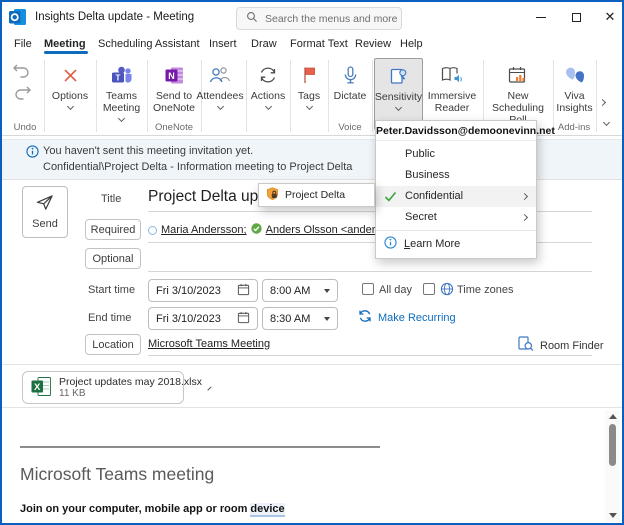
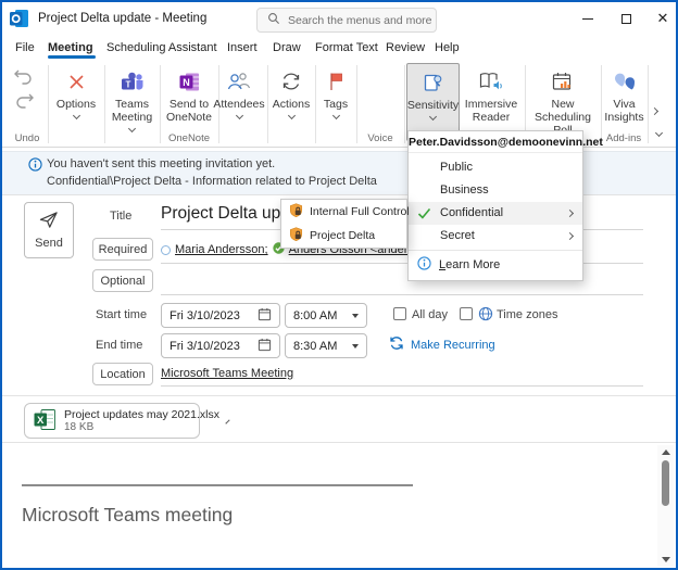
- Insights Delta update - Meeting
+ Project Delta update - Meeting
  Search the menus and more
  ✕
  File
  Meeting
  Scheduling Assistant
  Insert
  Draw
  Format Text
  Review
  Help
  Undo
  Options
  T
  Teams Meeting
  N
  Send to OneNote
  OneNote
  Attendees
  Actions
  Tags
- Dictate
  Voice
  Sensitivity
  Immersive Reader
  New Scheduling
  Viva Insights
  Add-ins
  You haven't sent this meeting invitation yet.
- Confidential\Project Delta - Information meeting to Project Delta
+ Confidential\Project Delta - Information related to Project Delta
  Send
  Title
  Project Delta up
  Required
  Maria Andersson;
  Optional
  Start time
  Fri 3/10/2023
  8:00 AM
  All day
  Time zones
  End time
  Fri 3/10/2023
  8:30 AM
  Make Recurring
  Location
  Microsoft Teams Meeting
- Room Finder
  X
- Project updates may 2018.xlsx
+ Project updates may 2021.xlsx
- 11 KB
+ 18 KB
  Microsoft Teams meeting
- Join on your computer, mobile app or room device
  Peter.Davidsson@demoonevinn
  Public
  Business
  Confidential
  Secret
  Learn More
+ Internal Full Control
  Project Delta
